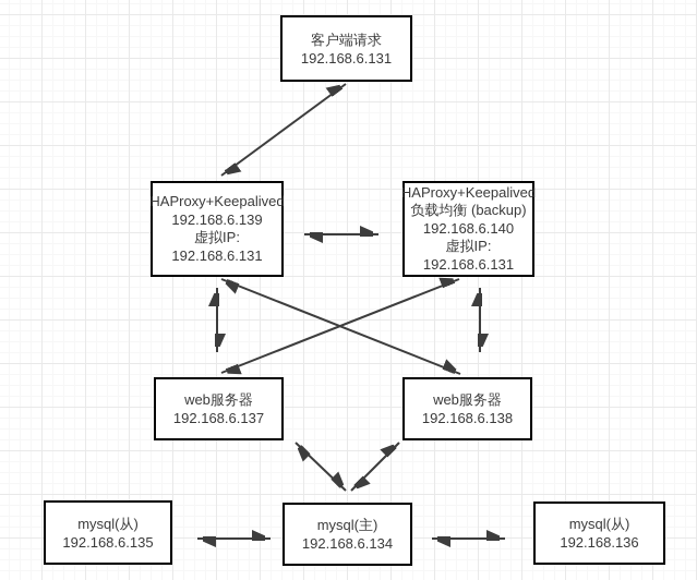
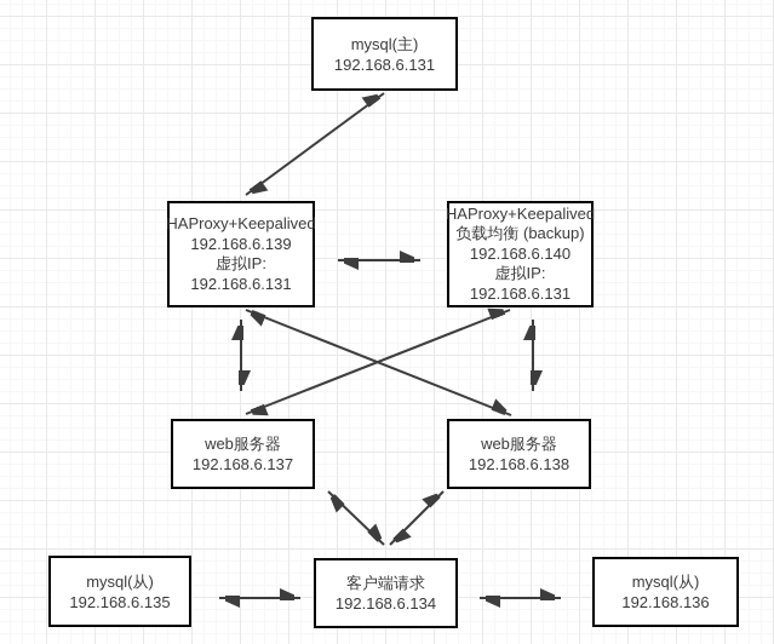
- 客户端请求
+ mysql(主)
  192.168.6.131
  HAProxy+Keepalived
  192.168.6.139
  虚拟IP:
  192.168.6.131
  HAProxy+Keepalived
  负载均衡 (backup)
  192.168.6.140
  虚拟IP:
  192.168.6.131
  web服务器
  192.168.6.137
  web服务器
  192.168.6.138
  mysql(从)
  192.168.6.135
- mysql(主)
+ 客户端请求
  192.168.6.134
  mysql(从)
  192.168.136
